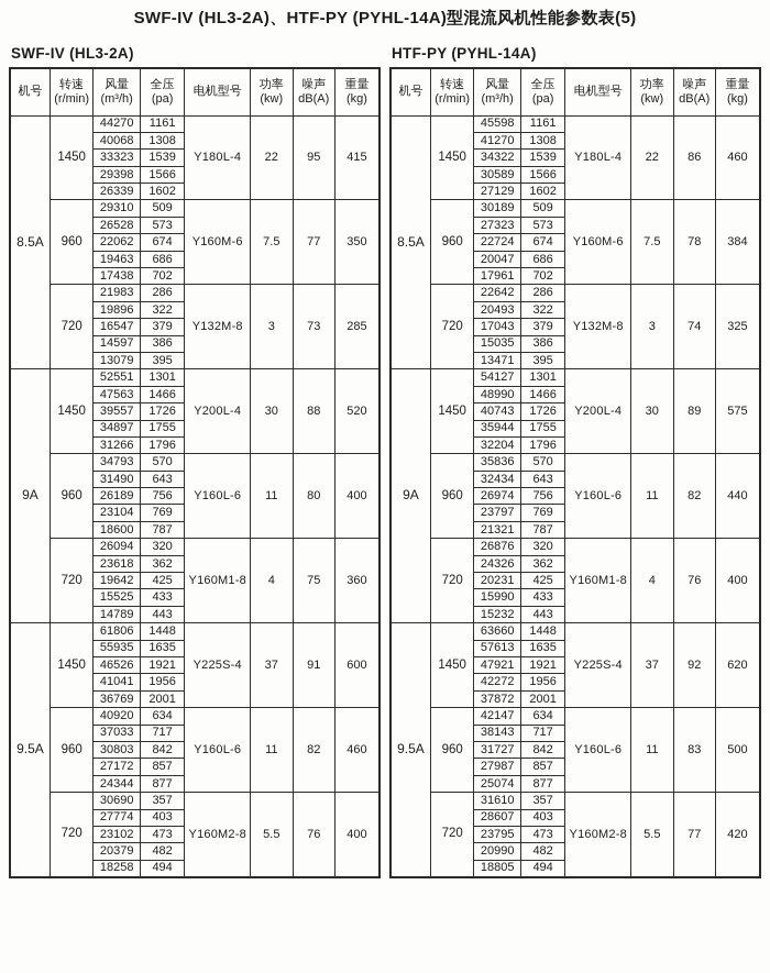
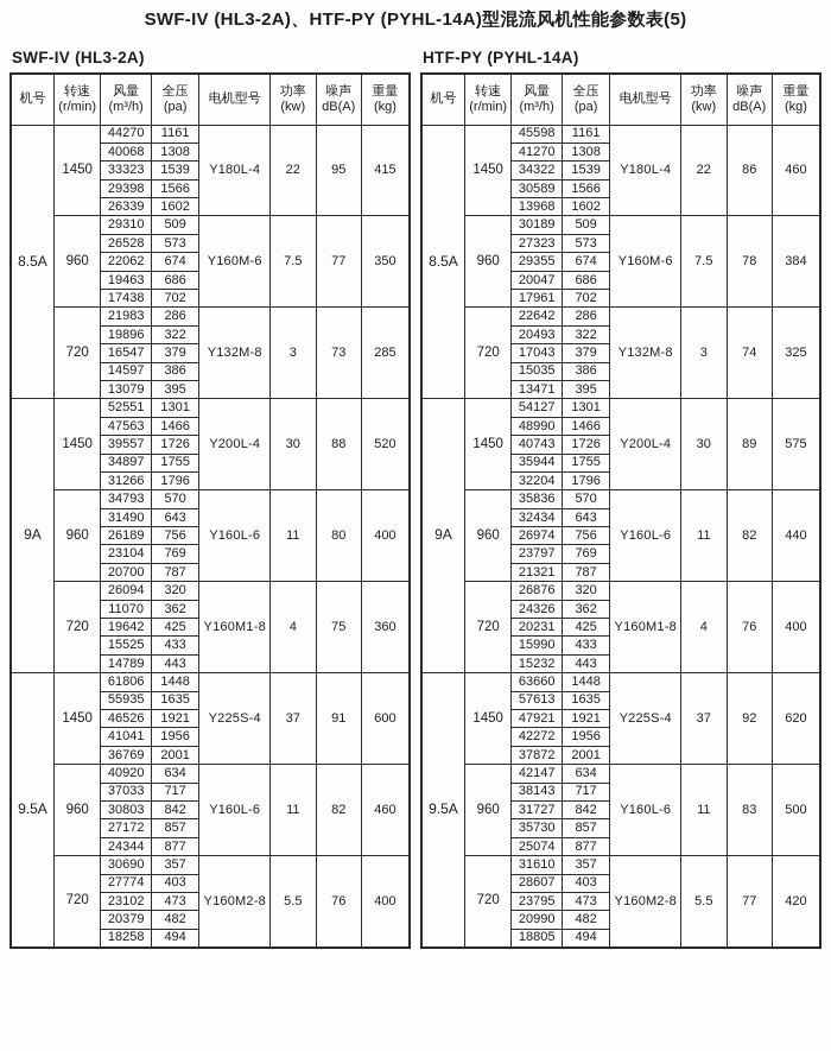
  SWF-IV (HL3-2A)、HTF-PY (PYHL-14A)型混流风机性能参数表(5)
  SWF-IV (HL3-2A)
  机号	转速 (r/min)	风量 (m³/h)	全压 (pa)	电机型号	功率 (kw)	噪声 dB(A)	重量 (kg)
  8.5A	1450	44270	1161	Y180L-4	22	95	415
  40068	1308
  33323	1539
  29398	1566
  26339	1602
  960	29310	509	Y160M-6	7.5	77	350
  26528	573
  22062	674
  19463	686
  17438	702
  720	21983	286	Y132M-8	3	73	285
  19896	322
  16547	379
  14597	386
  13079	395
  9A	1450	52551	1301	Y200L-4	30	88	520
  47563	1466
  39557	1726
  34897	1755
  31266	1796
  960	34793	570	Y160L-6	11	80	400
  31490	643
  26189	756
  23104	769
- 18600	787
+ 20700	787
  720	26094	320	Y160M1-8	4	75	360
- 23618	362
+ 11070	362
  19642	425
  15525	433
  14789	443
  9.5A	1450	61806	1448	Y225S-4	37	91	600
  55935	1635
  46526	1921
  41041	1956
  36769	2001
  960	40920	634	Y160L-6	11	82	460
  37033	717
  30803	842
  27172	857
  24344	877
  720	30690	357	Y160M2-8	5.5	76	400
  27774	403
  23102	473
  20379	482
  18258	494
  HTF-PY (PYHL-14A)
  机号	转速 (r/min)	风量 (m³/h)	全压 (pa)	电机型号	功率 (kw)	噪声 dB(A)	重量 (kg)
  8.5A	1450	45598	1161	Y180L-4	22	86	460
  41270	1308
  34322	1539
  30589	1566
- 27129	1602
+ 13968	1602
  960	30189	509	Y160M-6	7.5	78	384
  27323	573
- 22724	674
+ 29355	674
  20047	686
  17961	702
  720	22642	286	Y132M-8	3	74	325
  20493	322
  17043	379
  15035	386
  13471	395
  9A	1450	54127	1301	Y200L-4	30	89	575
  48990	1466
  40743	1726
  35944	1755
  32204	1796
  960	35836	570	Y160L-6	11	82	440
  32434	643
  26974	756
  23797	769
  21321	787
  720	26876	320	Y160M1-8	4	76	400
  24326	362
  20231	425
  15990	433
  15232	443
  9.5A	1450	63660	1448	Y225S-4	37	92	620
  57613	1635
  47921	1921
  42272	1956
  37872	2001
  960	42147	634	Y160L-6	11	83	500
  38143	717
  31727	842
- 27987	857
+ 35730	857
  25074	877
  720	31610	357	Y160M2-8	5.5	77	420
  28607	403
  23795	473
  20990	482
  18805	494
